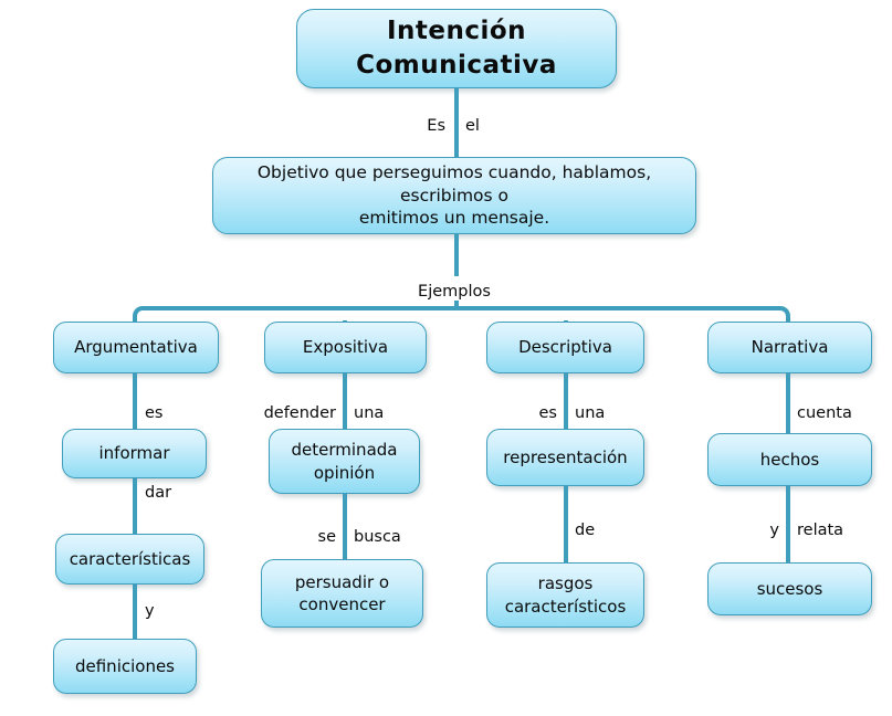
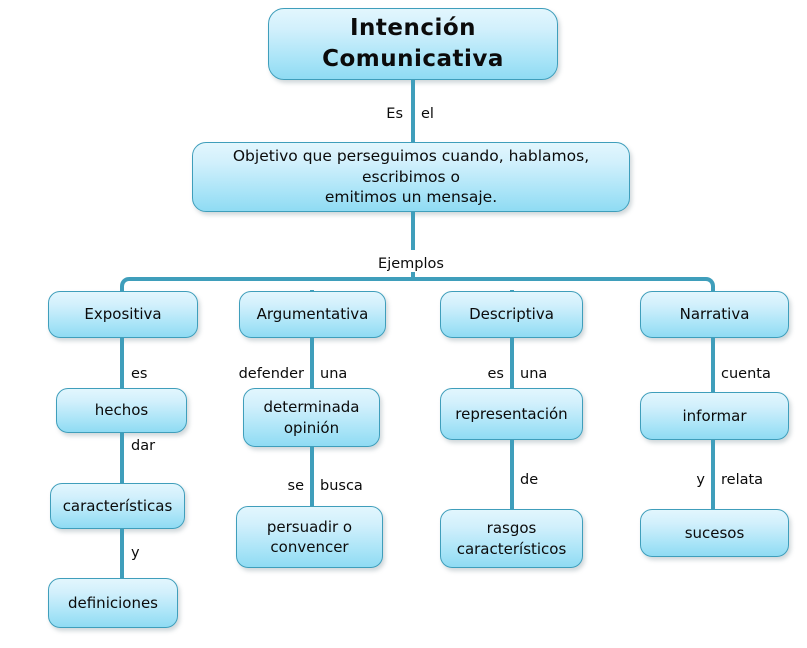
  Intención Comunicativa
  Es
  el
  Objetivo que perseguimos cuando, hablamos, escribimos o
  emitimos un mensaje.
  Ejemplos
- Argumentativa
+ Expositiva
  es
- informar
+ hechos
  dar
  características
  y
  definiciones
- Expositiva
+ Argumentativa
  defender
  una
  determinada
  opinión
  se
  busca
  persuadir o
  convencer
  Descriptiva
  es
  una
  representación
  de
  rasgos
  característicos
  Narrativa
  cuenta
- hechos
+ informar
  y
  relata
  sucesos
